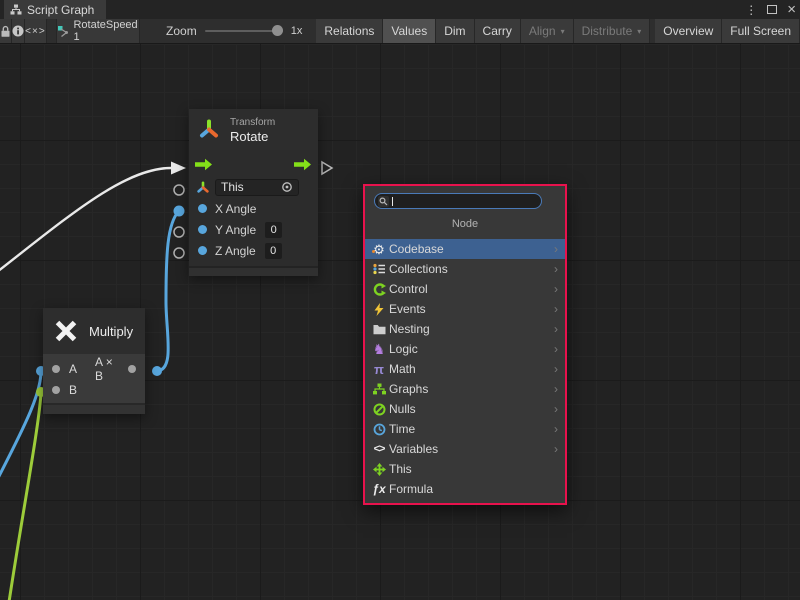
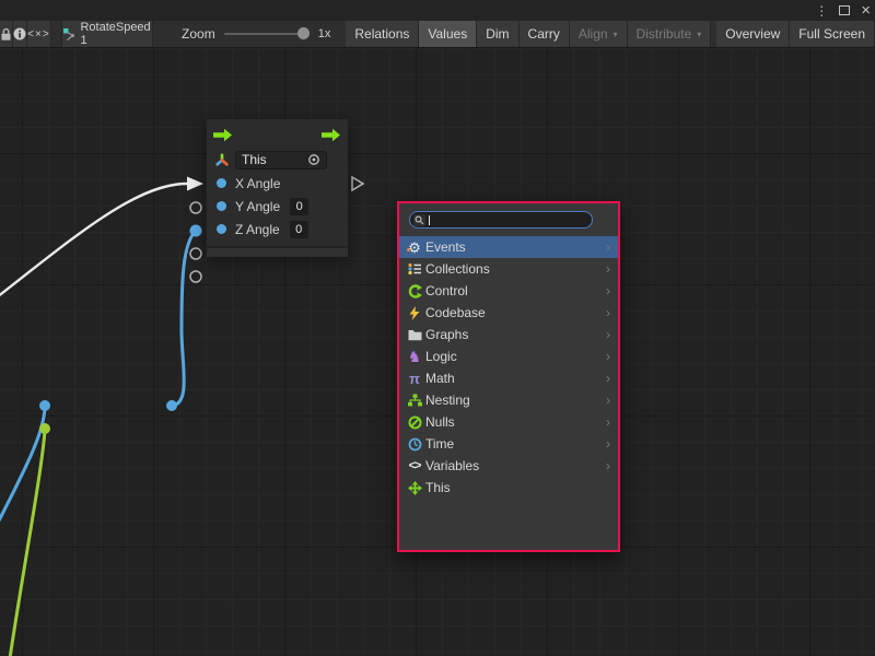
- Script Graph
  ⋮
  ×
  <×>
  RotateSpeed 1
  Zoom
  1x
  Relations
  Values
  Dim
  Carry
  Align
  ▾
  Distribute
  ▾
  Overview
  Full Screen
- Transform
- Rotate
  This
  X Angle
  Y Angle
  0
  Z Angle
  0
- Multiply
- A
- A × B
- B
- Node
  ⚙
- Codebase
+ Events
  ›
  Collections
  ›
  Control
  ›
- Events
+ Codebase
  ›
- Nesting
+ Graphs
  ›
  ♞
  Logic
  ›
  π
  Math
  ›
- Graphs
+ Nesting
  ›
  Nulls
  ›
  Time
  ›
  <>
  Variables
  ›
  This
- ƒx
- Formula
